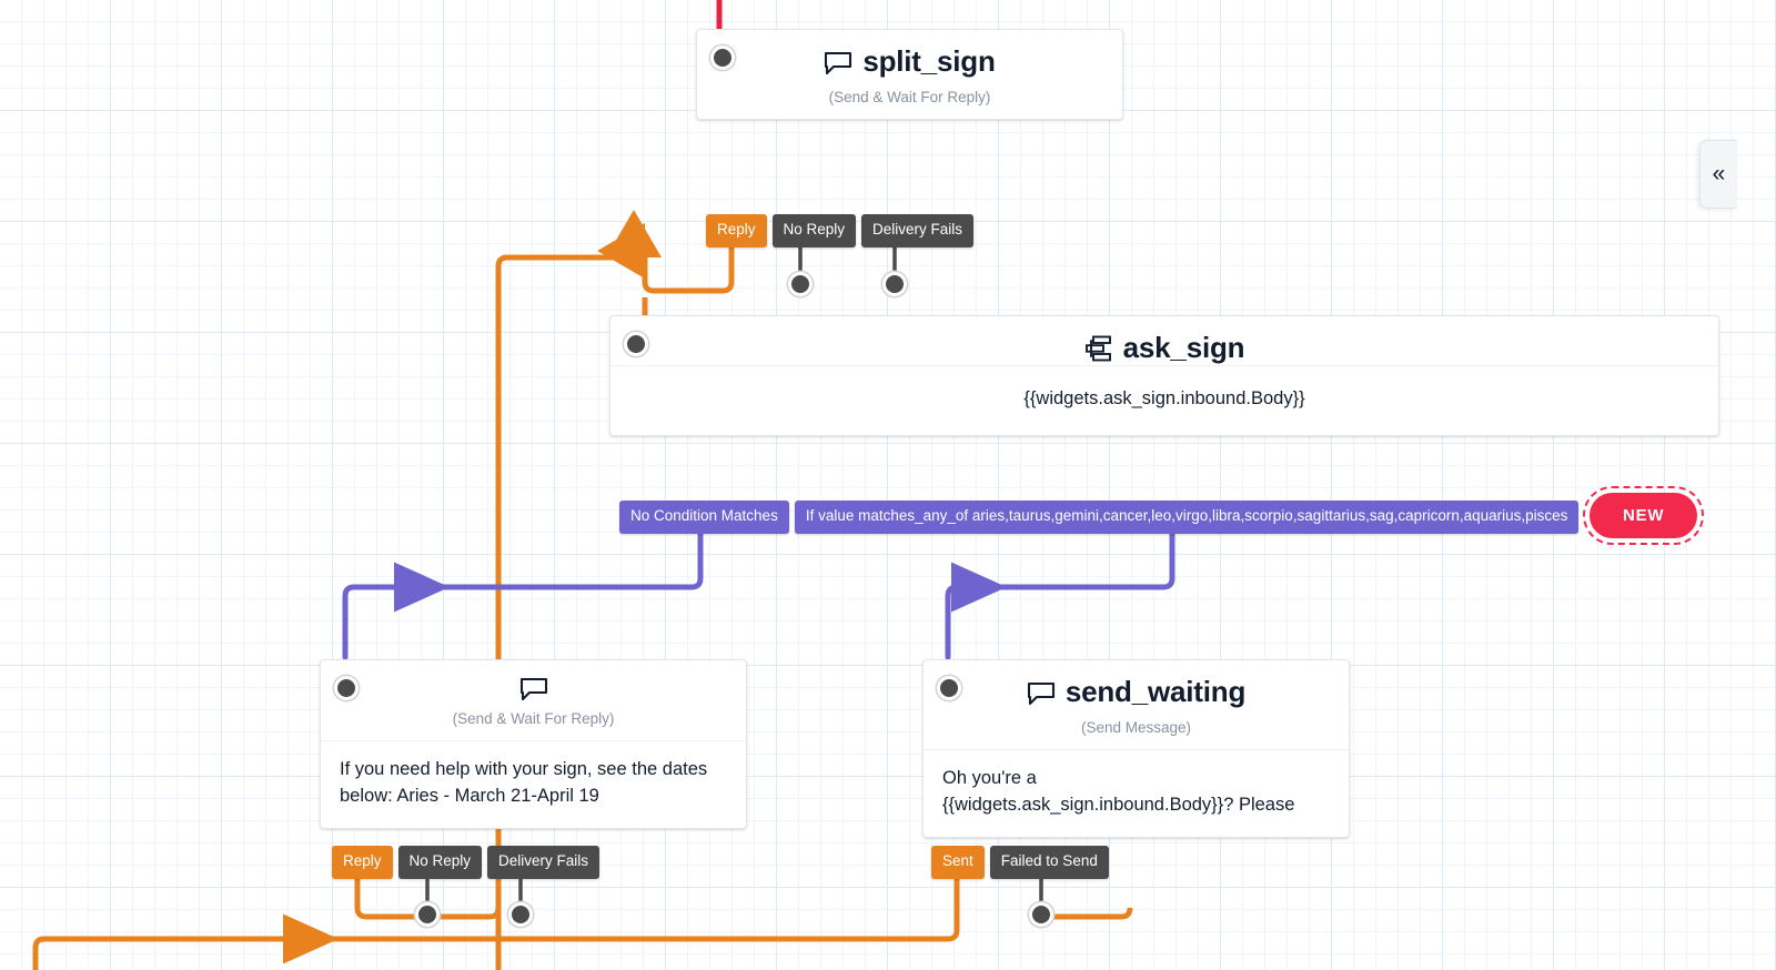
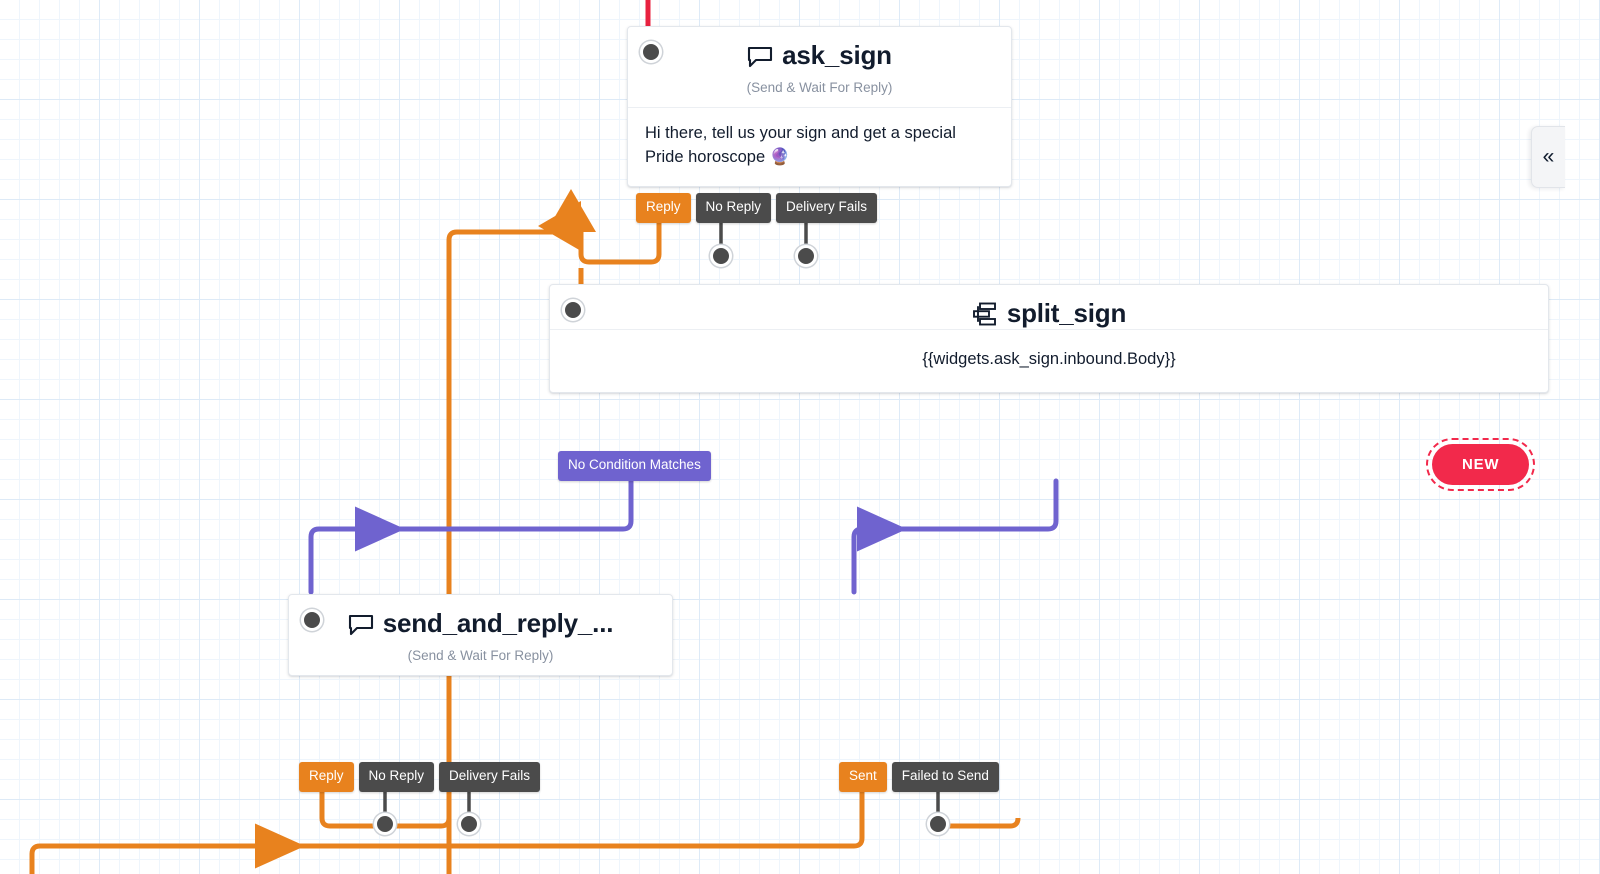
- split_sign
+ ask_sign
  (Send & Wait For Reply)
+ Hi there, tell us your sign and get a special Pride horoscope 🔮
  Reply
  No Reply
  Delivery Fails
- ask_sign
+ split_sign
  {{widgets.ask_sign.inbound.Body}}
  No Condition Matches
- If value matches_any_of aries,taurus,gemini,cancer,leo,virgo,libra,scorpio,sagittarius,sag,capricorn,aquarius,pisces
  NEW
+ send_and_reply_...
  (Send & Wait For Reply)
- If you need help with your sign, see the dates below: Aries - March 21-April 19
  Reply
  No Reply
  Delivery Fails
- send_waiting
- (Send Message)
- Oh you're a {{widgets.ask_sign.inbound.Body}}? Please
  Sent
  Failed to Send
  «
